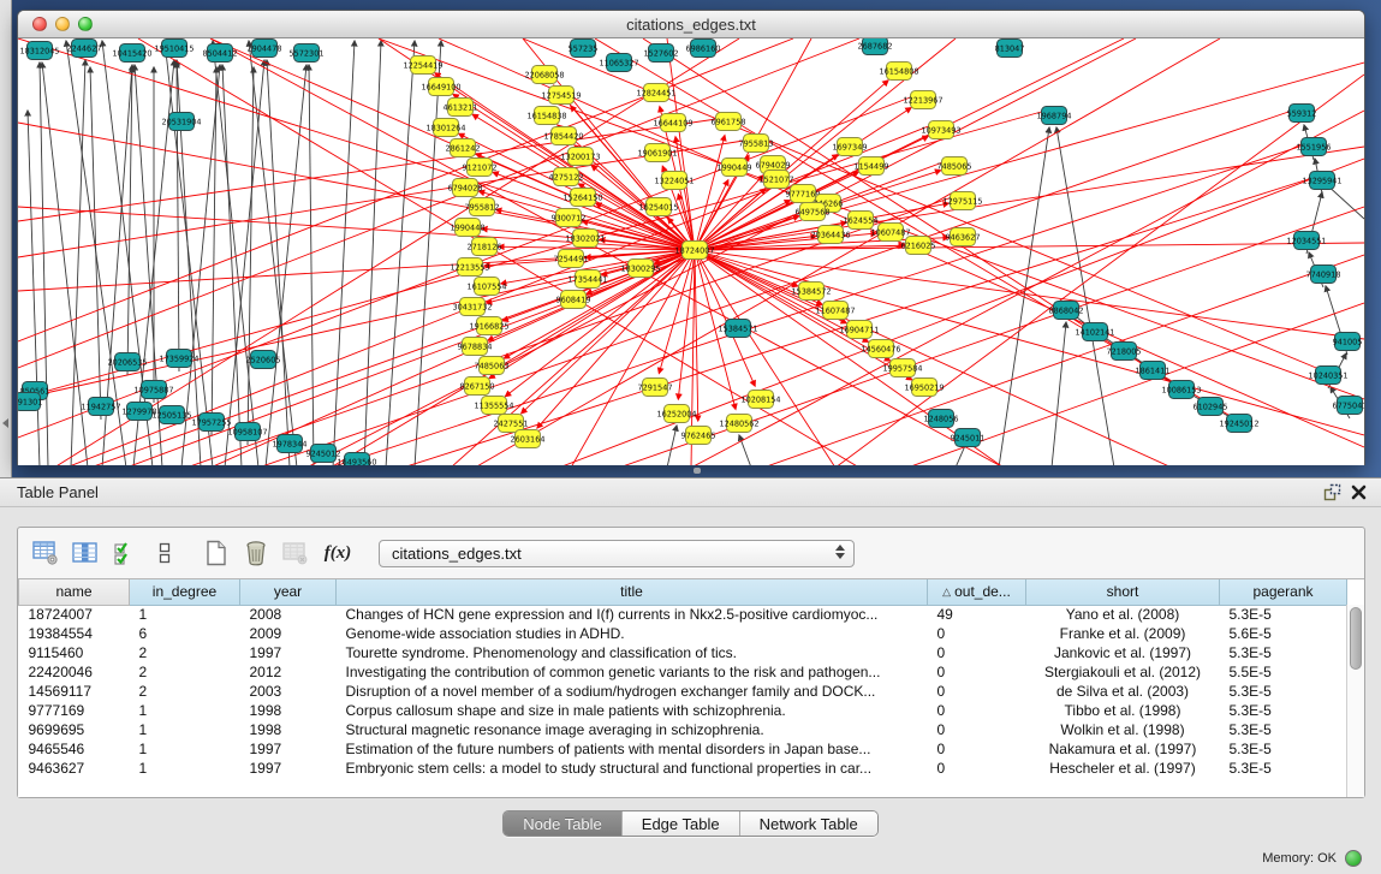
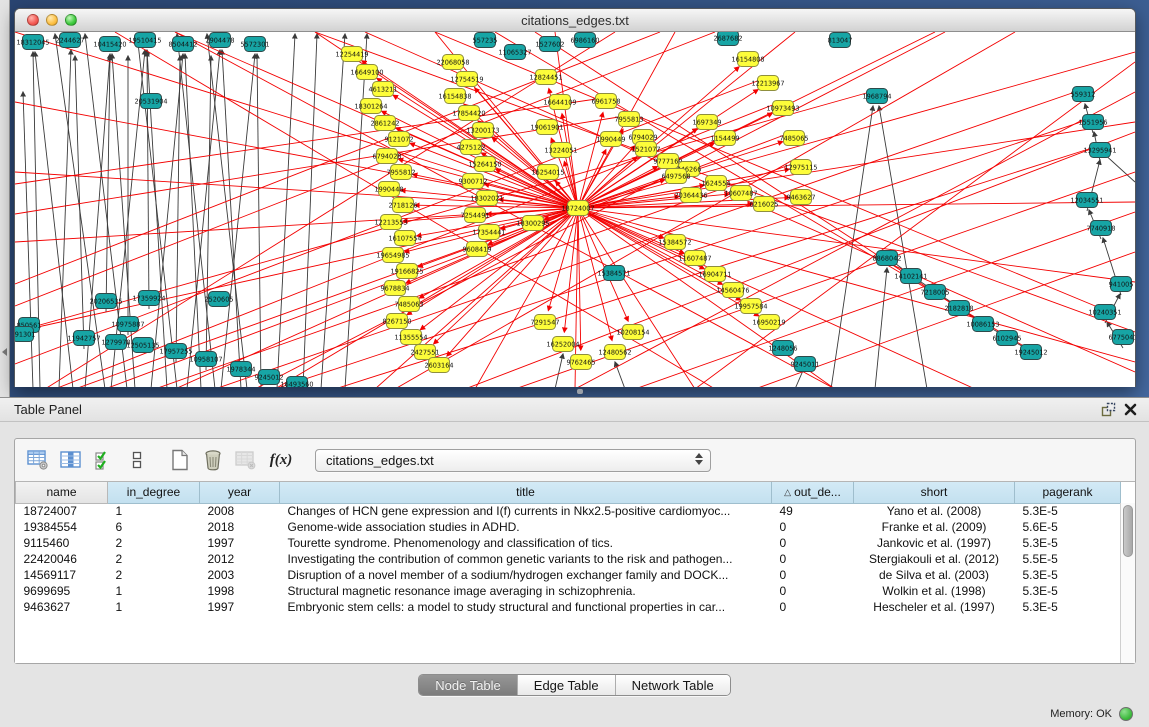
  citations_edges.txt
  12254419
  16649100
  4613211
  18301264
  2861242
  9121072
  6794028
  7955812
  1990448
  2718126
  12213553
  16107554
- 30431732
+ 19654985
  19166825
  9678834
  7485063
  8267150
  11355554
  2427551
  2603164
  22068058
  12754519
  16154838
  17854420
  13200173
  4275122
  15264150
  9300712
  18302021
  7254491
  17354441
  9608419
  12824451
  16644109
  19061901
  13224051
  16254015
  18300295
  7291547
  16252004
  9762465
  12480562
  10208154
  6961758
  7955813
  1990449
  6794029
  1521077
  9777169
  6497568
  1624554
  20364436
  10607487
  6216025
  9463627
  1697349
  1154499
  16154808
  12213967
  10973493
  7485065
  12975115
  15384572
  11607487
  16904711
  14560476
  19957584
  16950219
  18312045
  2244627
  10415420
  19510415
  8504412
  2904478
  5572301
  557235
  11065327
  1527602
  6986160
  2687682
  813047
  20531904
  2520605
  20206535
  17359924
  10975887
  11942757
  1279978
  12505135
  17957255
  10958107
  850561
  91301
  1978344
  9245012
  16493560
  15384571
  1968794
  8868042
  14102141
  7218005
- 1861411
+ 2182818
  10086153
  6102945
  19245012
  559312
  1551956
  13295941
  12034551
  7740918
  941005
  10240351
  677504
  1248056
  9245011
  18724007
  Table Panel
  f(x)
  citations_edges.txt
  name	in_degree	year	title	△ out_de...	short	pagerank
  18724007	1	2008	Changes of HCN gene expression and I(f) currents in Nkx2.5-positive cardiomyoc...	49	Yano et al. (2008)	5.3E-5
- 19384554	6	2009	Genome-wide association studies in ADHD.	0	Franke et al. (2009)	5.6E-5
+ 19384554	6	2018	Genome-wide association studies in ADHD.	0	Franke et al. (2009)	5.6E-5
  9115460	2	1997	Tourette syndrome. Phenomenology and classification of tics.	0	Jankovic et al. (1997)	5.3E-5
  22420046	2	2012	Investigating the contribution of common genetic variants to the risk and pathogen...	0	Stergiakouli et al. (2012)	5.5E-5
  14569117	2	2003	Disruption of a novel member of a sodium/hydrogen exchanger family and DOCK...	0	de Silva et al. (2003)	5.3E-5
- 9777169	1	1998	Corpus callosum shape and size in male patients with schizophrenia.	0	Tibbo et al. (1998)	5.3E-5
  9699695	1	1998	Structural magnetic resonance image averaging in schizophrenia.	0	Wolkin et al. (1998)	5.3E-5
- 9465546	1	1997	Estimation of the future numbers of patients with mental disorders in Japan base...	0	Nakamura et al. (1997)	5.3E-5
  9463627	1	1997	Embryonic stem cells: a model to study structural and functional properties in car...	0	Hescheler et al. (1997)	5.3E-5
  Node Table
  Edge Table
  Network Table
  Memory: OK
